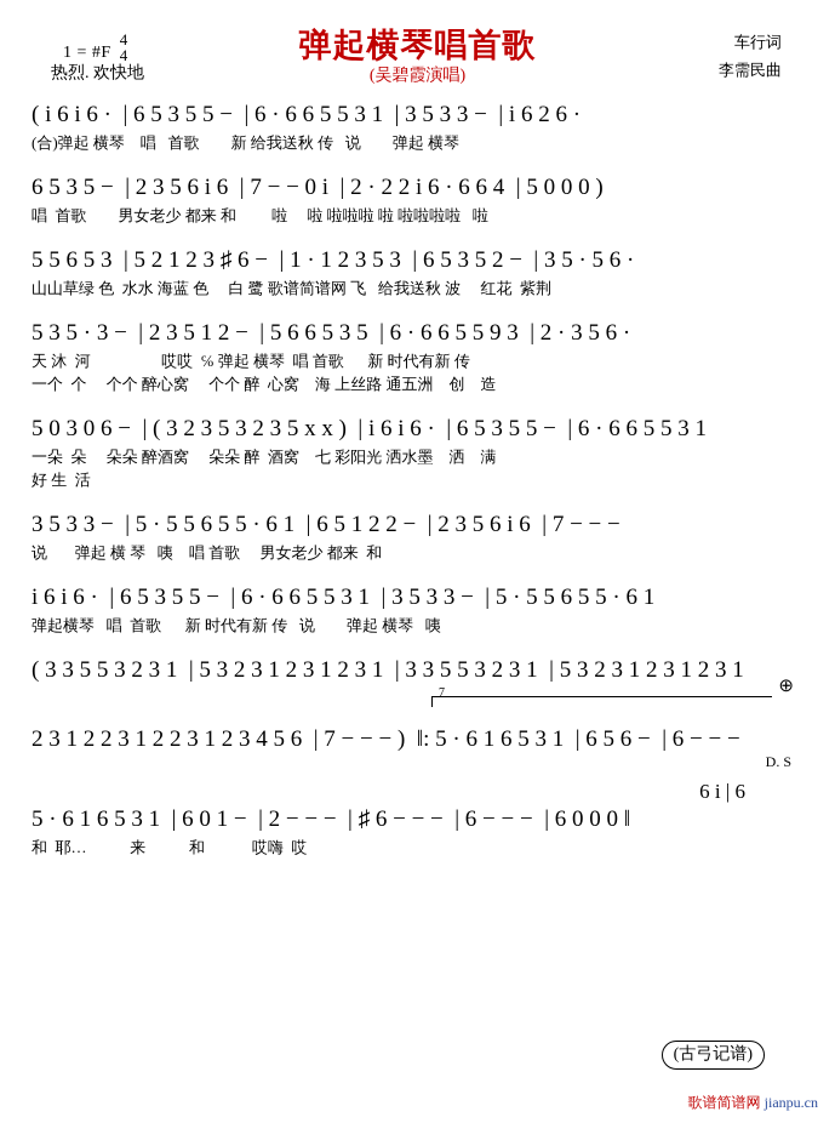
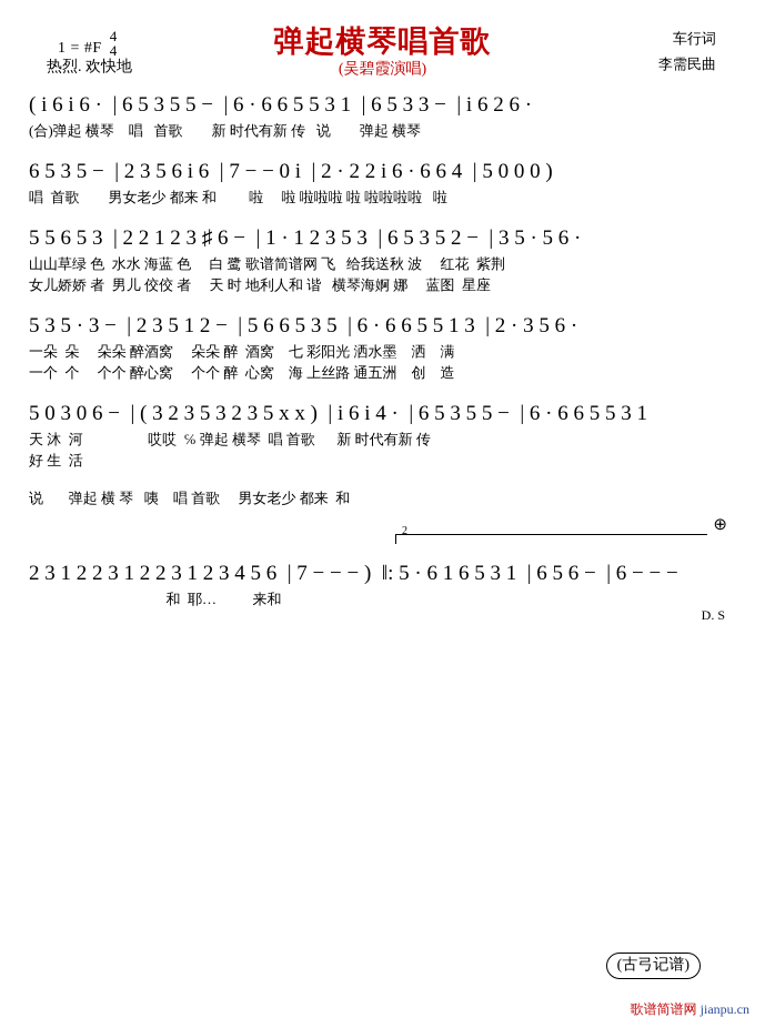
  1 = #F
  4
  4
  热烈. 欢快地
  弹起横琴唱首歌
  (吴碧霞演唱)
  车行词
  李需民曲
- ( i 6 i 6 · | 6 5 3 5 5 − | 6 · 6 6 5 5 3 1 | 3 5 3 3 − | i 6 2 6 ·
+ ( i 6 i 6 · | 6 5 3 5 5 − | 6 · 6 6 5 5 3 1 | 6 5 3 3 − | i 6 2 6 ·
- (合)弹起 横琴 唱 首歌 新 给我送秋 传 说 弹起 横琴
+ (合)弹起 横琴 唱 首歌 新 时代有新 传 说 弹起 横琴
  6 5 3 5 − | 2 3 5 6 i 6 | 7 − − 0 i | 2 · 2 2 i 6 · 6 6 4 | 5 0 0 0 )
  唱 首歌 男女老少 都来 和 啦 啦 啦啦啦 啦 啦啦啦啦 啦
- 5 5 6 5 3 | 5 2 1 2 3 ♯ 6 − | 1 · 1 2 3 5 3 | 6 5 3 5 2 − | 3 5 · 5 6 ·
+ 5 5 6 5 3 | 2 2 1 2 3 ♯ 6 − | 1 · 1 2 3 5 3 | 6 5 3 5 2 − | 3 5 · 5 6 ·
  山山草绿 色 水水 海蓝 色 白 鹭 歌谱简谱网 飞 给我送秋 波 红花 紫荆
+ 女儿娇娇 者 男儿 佼佼 者 天 时 地利人和 谐 横琴海婀 娜 蓝图 星座
- 5 3 5 · 3 − | 2 3 5 1 2 − | 5 6 6 5 3 5 | 6 · 6 6 5 5 9 3 | 2 · 3 5 6 ·
+ 5 3 5 · 3 − | 2 3 5 1 2 − | 5 6 6 5 3 5 | 6 · 6 6 5 5 1 3 | 2 · 3 5 6 ·
- 天 沐 河 哎哎 ℅ 弹起 横琴 唱 首歌 新 时代有新 传
+ 一朵 朵 朵朵 醉酒窝 朵朵 醉 酒窝 七 彩阳光 洒水墨 洒 满
  一个 个 个个 醉心窝 个个 醉 心窝 海 上丝路 通五洲 创 造
- 5 0 3 0 6 − | ( 3 2 3 5 3 2 3 5 x x ) | i 6 i 6 · | 6 5 3 5 5 − | 6 · 6 6 5 5 3 1
+ 5 0 3 0 6 − | ( 3 2 3 5 3 2 3 5 x x ) | i 6 i 4 · | 6 5 3 5 5 − | 6 · 6 6 5 5 3 1
- 一朵 朵 朵朵 醉酒窝 朵朵 醉 酒窝 七 彩阳光 洒水墨 洒 满
+ 天 沐 河 哎哎 ℅ 弹起 横琴 唱 首歌 新 时代有新 传
  好 生 活
- 3 5 3 3 − | 5 · 5 5 6 5 5 · 6 1 | 6 5 1 2 2 − | 2 3 5 6 i 6 | 7 − − −
  说 弹起 横 琴 咦 唱 首歌 男女老少 都来 和
- i 6 i 6 · | 6 5 3 5 5 − | 6 · 6 6 5 5 3 1 | 3 5 3 3 − | 5 · 5 5 6 5 5 · 6 1
- 弹起横琴 唱 首歌 新 时代有新 传 说 弹起 横琴 咦
- ( 3 3 5 5 3 2 3 1 | 5 3 2 3 1 2 3 1 2 3 1 | 3 3 5 5 3 2 3 1 | 5 3 2 3 1 2 3 1 2 3 1
- 7
+ 2
  ⊕
  2 3 1 2 2 3 1 2 2 3 1 2 3 4 5 6 | 7 − − − ) ‖: 5 · 6 1 6 5 3 1 | 6 5 6 − | 6 − − −
+ 和 耶… 来和
  D. S
- 6 i | 6
- 5 · 6 1 6 5 3 1 | 6 0 1 − | 2 − − − | ♯ 6 − − − | 6 − − − | 6 0 0 0 ‖
- 和 耶… 来 和 哎嗨 哎
  (古弓记谱)
  歌谱简谱网 jianpu.cn
